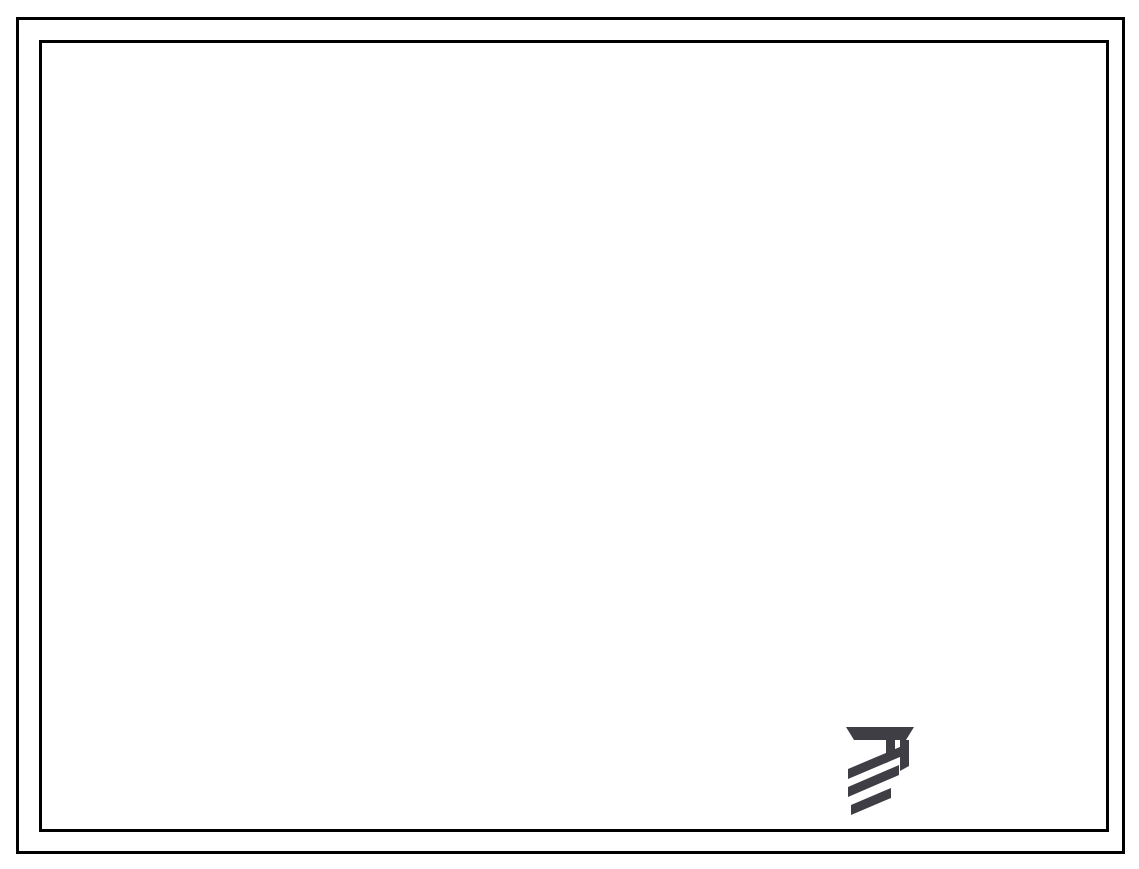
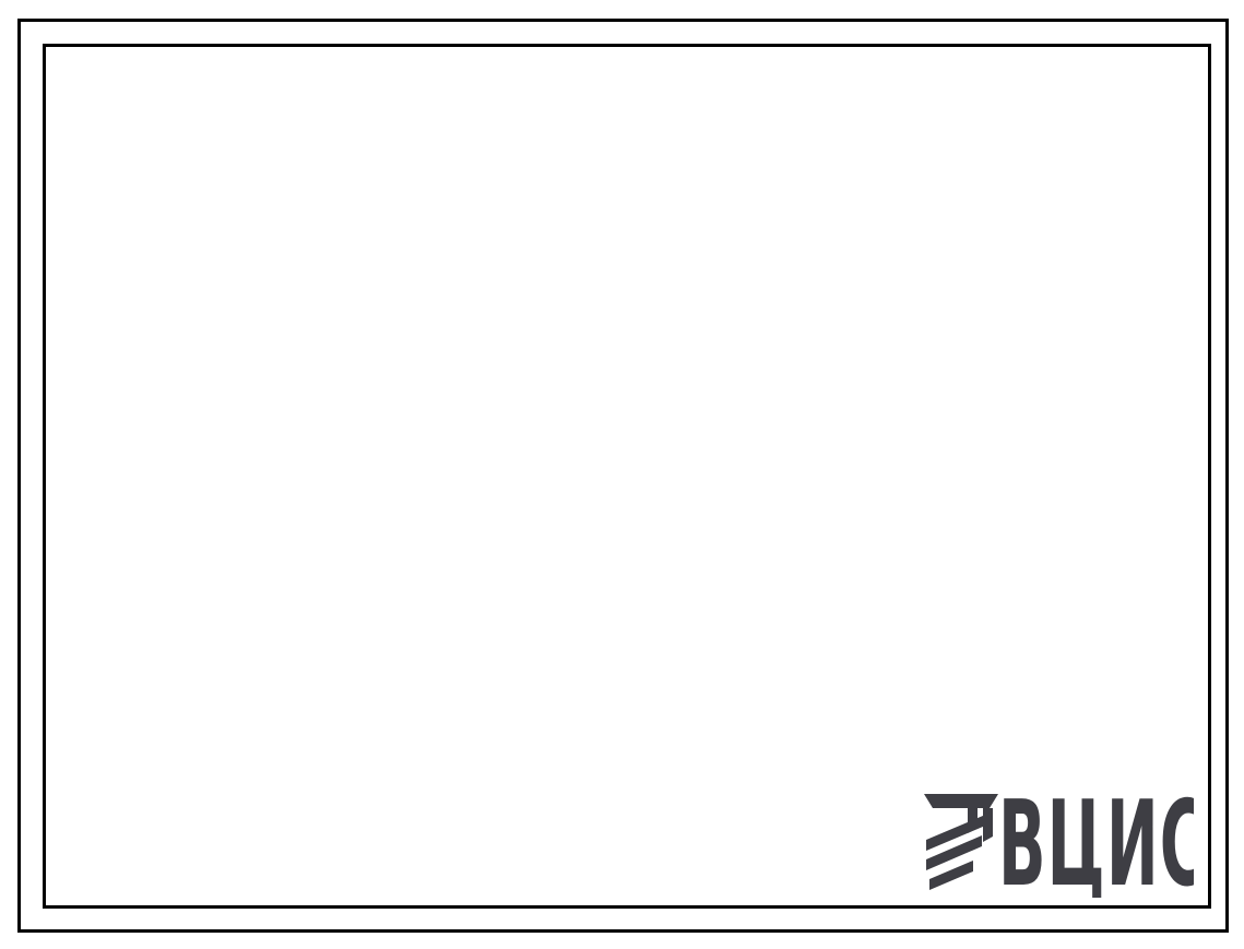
+ ВЦИС
